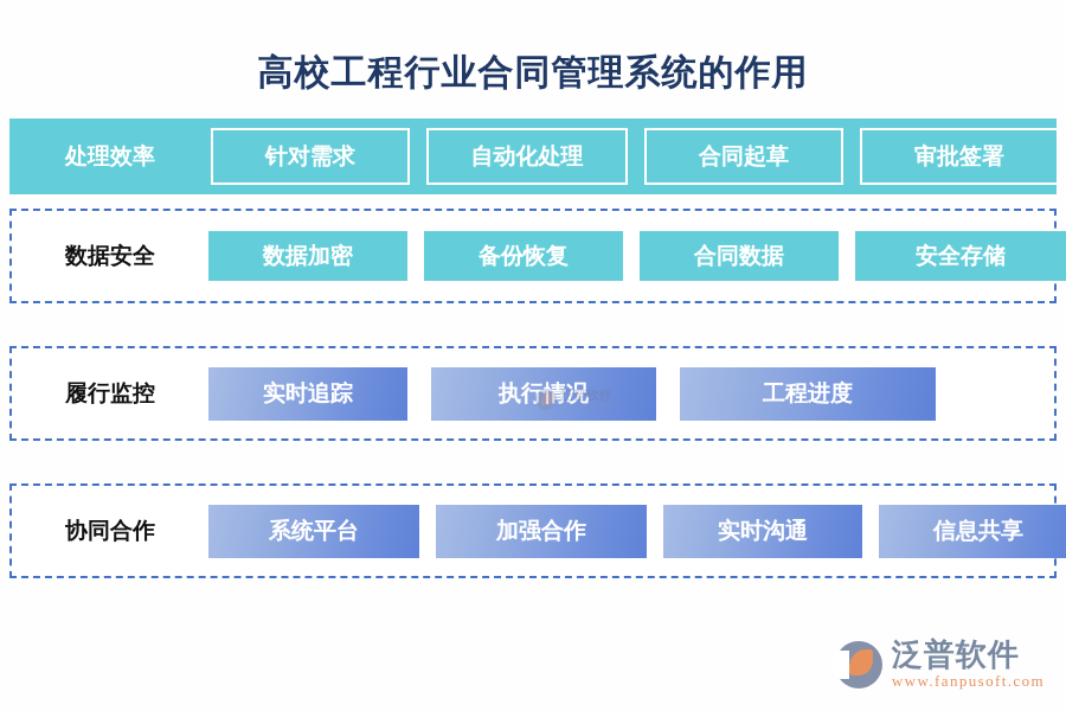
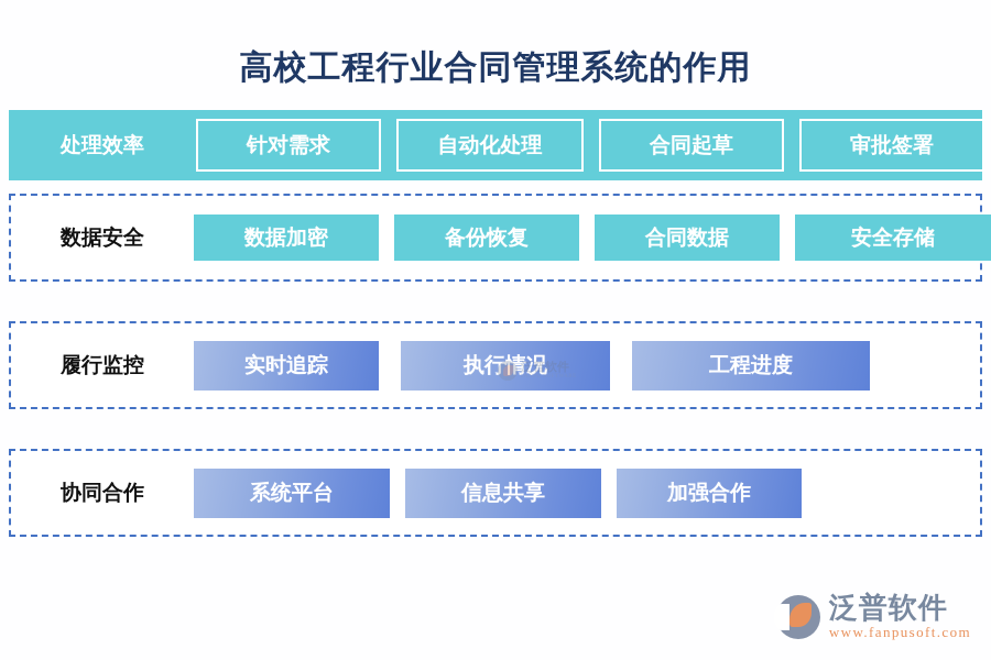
  高校工程行业合同管理系统的作用
  处理效率
  针对需求
  自动化处理
  合同起草
  审批签署
  数据安全
  数据加密
  备份恢复
  合同数据
  安全存储
  履行监控
  实时追踪
  执行情况
  工程进度
  泛普软件
  协同合作
  系统平台
- 加强合作
+ 信息共享
- 实时沟通
- 信息共享
+ 加强合作
  泛普软件
  www.fanpusoft.com
